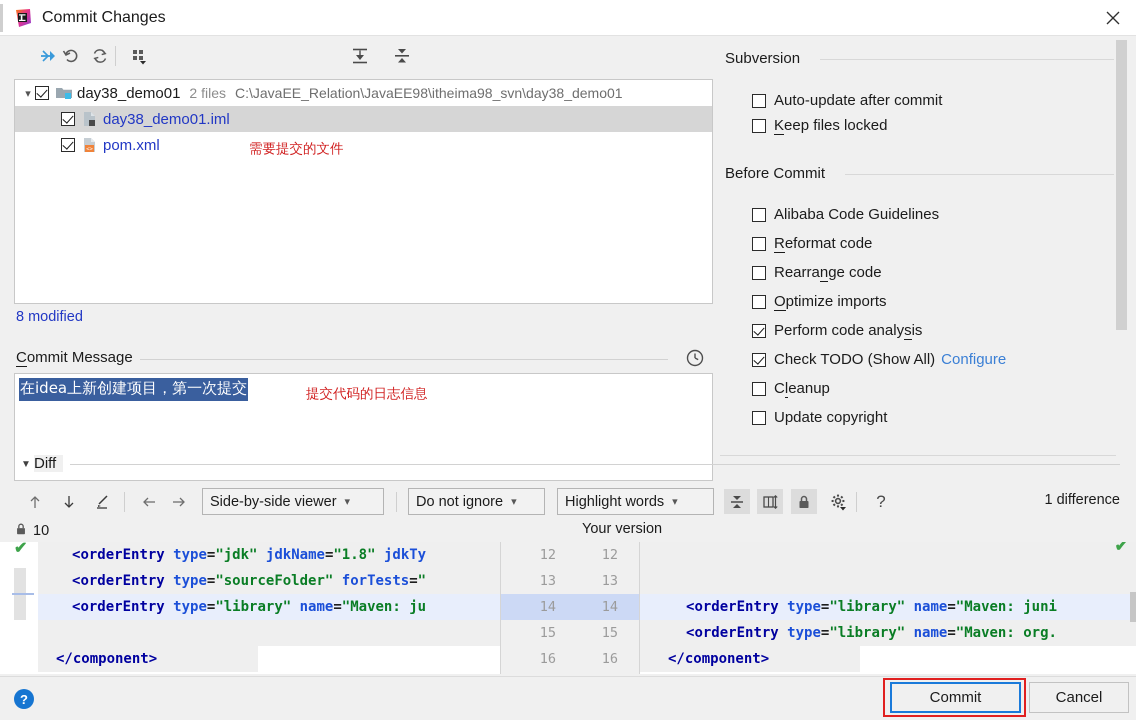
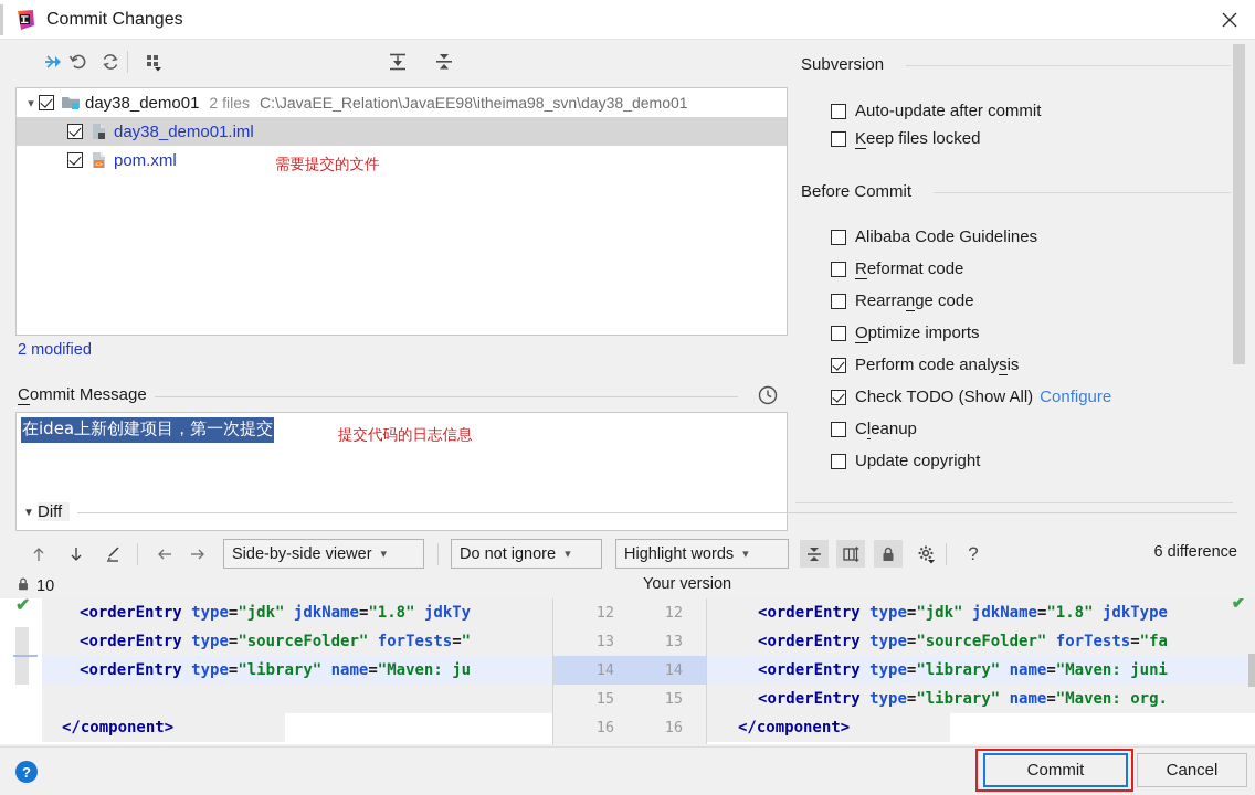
  Commit Changes
  ▾
  day38_demo01
  2 files
  C:\JavaEE_Relation\JavaEE98\itheima98_svn\day38_demo01
  day38_demo01.iml
  pom.xml
  需要提交的文件
- 8 modified
+ 2 modified
  Commit Message
  在idea上新创建项目，第一次提交
  提交代码的日志信息
  Subversion
  Auto-update after commit
  Keep files locked
  Before Commit
  Alibaba Code Guidelines
  Reformat code
  Rearrange code
  Optimize imports
  Perform code analysis
  Check TODO (Show All)
  Configure
  Cleanup
  Update copyright
  ▼
  Diff
  Side-by-side viewer
  ▾
  Do not ignore
  ▾
  Highlight words
  ▾
  ?
- 1 difference
+ 6 difference
  10
  Your version
  ✔
  <orderEntry type="jdk" jdkName="1.8" jdkTy
  <orderEntry type="sourceFolder" forTests="
  <orderEntry type="library" name="Maven: ju
  </component>
  12
  13
  14
  15
  16
  12
  13
  14
  15
  16
+ <orderEntry type="jdk" jdkName="1.8" jdkType
+ <orderEntry type="sourceFolder" forTests="fa
  <orderEntry type="library" name="Maven: juni
  <orderEntry type="library" name="Maven: org.
  </component>
  ✔
  ?
  Cancel
  Commit
